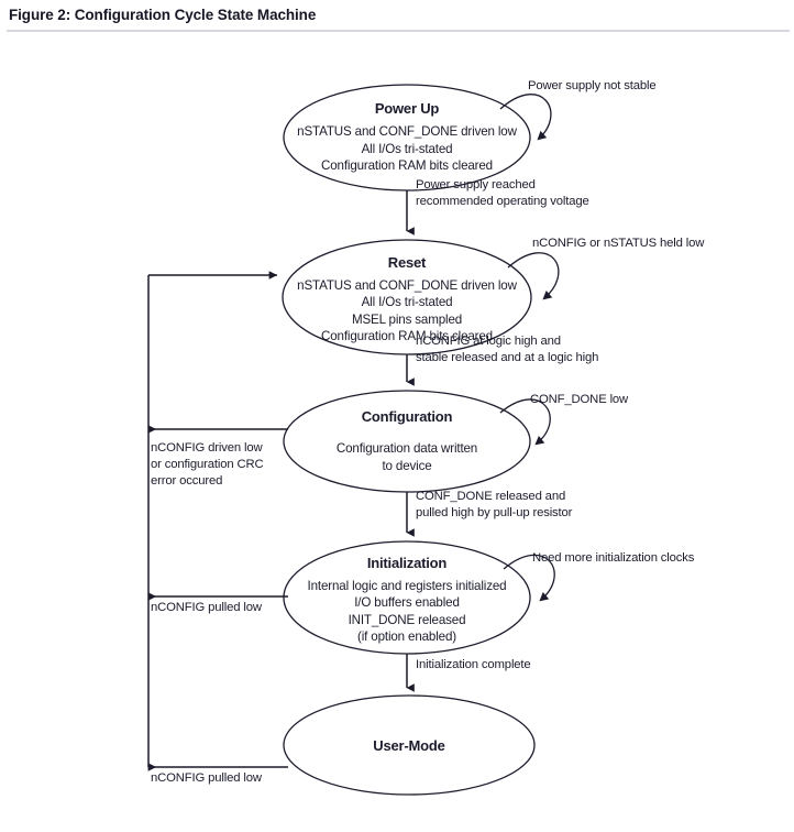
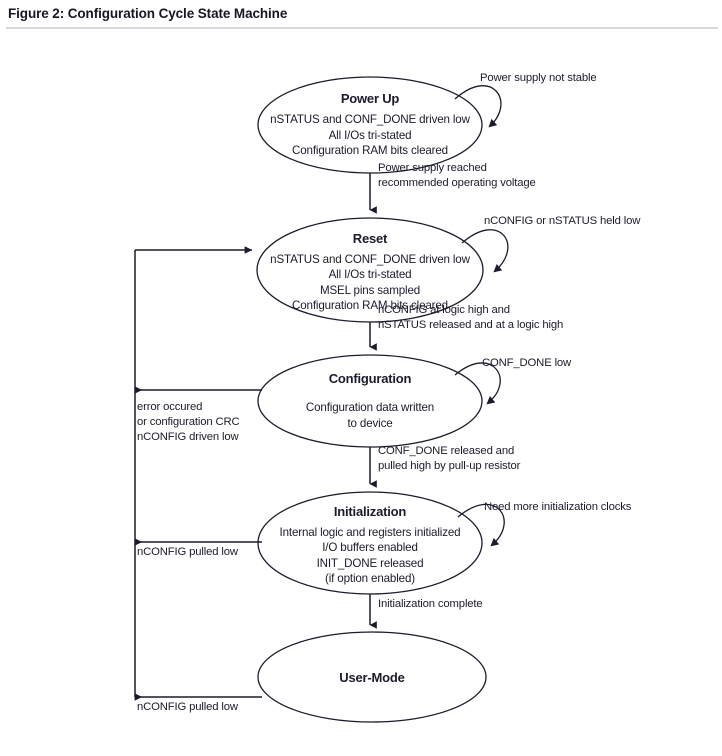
  Figure 2: Configuration Cycle State Machine
  Power Up
  nSTATUS and CONF_DONE driven low
  All I/Os tri-stated
  Configuration RAM bits cleared
  Reset
  nSTATUS and CONF_DONE driven low
  All I/Os tri-stated
  MSEL pins sampled
  Configuration RAM bits cleared
  Configuration
  Configuration data written
  to device
  Initialization
  Internal logic and registers initialized
  I/O buffers enabled
  INIT_DONE released
  (if option enabled)
  User-Mode
  Power supply not stable
  nCONFIG or nSTATUS held low
  CONF_DONE low
  Need more initialization clocks
  Power supply reached
  recommended operating voltage
  nCONFIG at logic high and
- stable released and at a logic high
+ nSTATUS released and at a logic high
  CONF_DONE released and
  pulled high by pull-up resistor
  Initialization complete
- nCONFIG driven low
+ error occured
  or configuration CRC
- error occured
+ nCONFIG driven low
  nCONFIG pulled low
  nCONFIG pulled low
